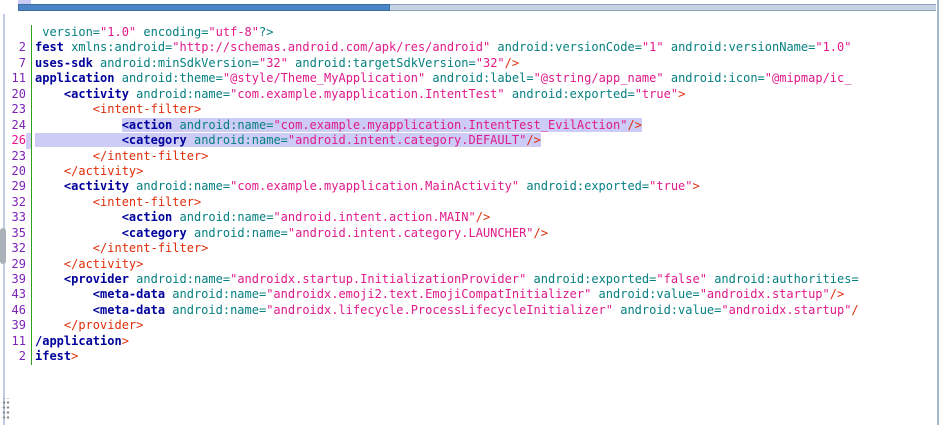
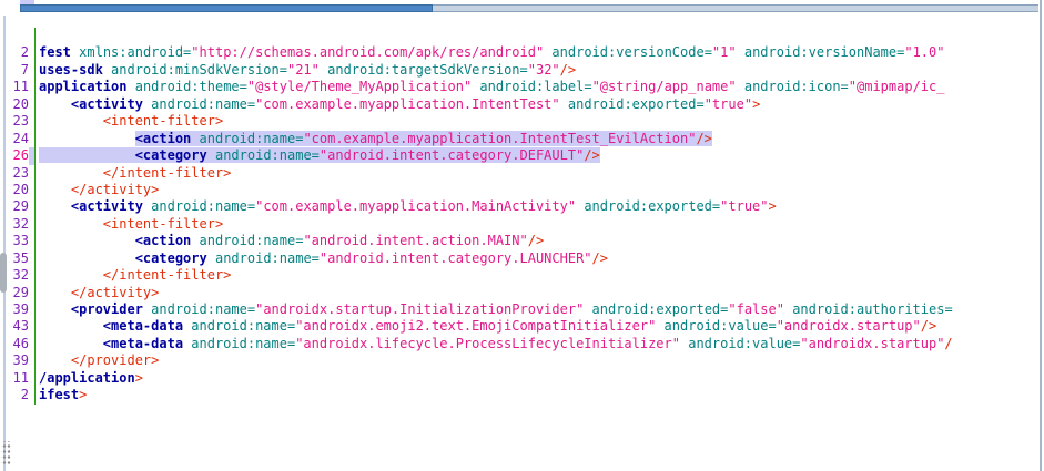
- version="1.0" encoding="utf-8"?>
  2
  fest xmlns:android="http://schemas.android.com/apk/res/android" android:versionCode="1" android:versionName="1.0"
  7
- uses-sdk android:minSdkVersion="32" android:targetSdkVersion="32"/>
+ uses-sdk android:minSdkVersion="21" android:targetSdkVersion="32"/>
  11
  application android:theme="@style/Theme_MyApplication" android:label="@string/app_name" android:icon="@mipmap/ic_
  20
  <activity android:name="com.example.myapplication.IntentTest" android:exported="true">
  23
  <intent-filter>
  24
  <action android:name="com.example.myapplication.IntentTest_EvilAction"/>
  26
  <category android:name="android.intent.category.DEFAULT"/>
  23
  </intent-filter>
  20
  </activity>
  29
  <activity android:name="com.example.myapplication.MainActivity" android:exported="true">
  32
  <intent-filter>
  33
  <action android:name="android.intent.action.MAIN"/>
  35
  <category android:name="android.intent.category.LAUNCHER"/>
  32
  </intent-filter>
  29
  </activity>
  39
  <provider android:name="androidx.startup.InitializationProvider" android:exported="false" android:authorities=
  43
  <meta-data android:name="androidx.emoji2.text.EmojiCompatInitializer" android:value="androidx.startup"/>
  46
  <meta-data android:name="androidx.lifecycle.ProcessLifecycleInitializer" android:value="androidx.startup"/
  39
  </provider>
  11
  /application>
  2
  ifest>
